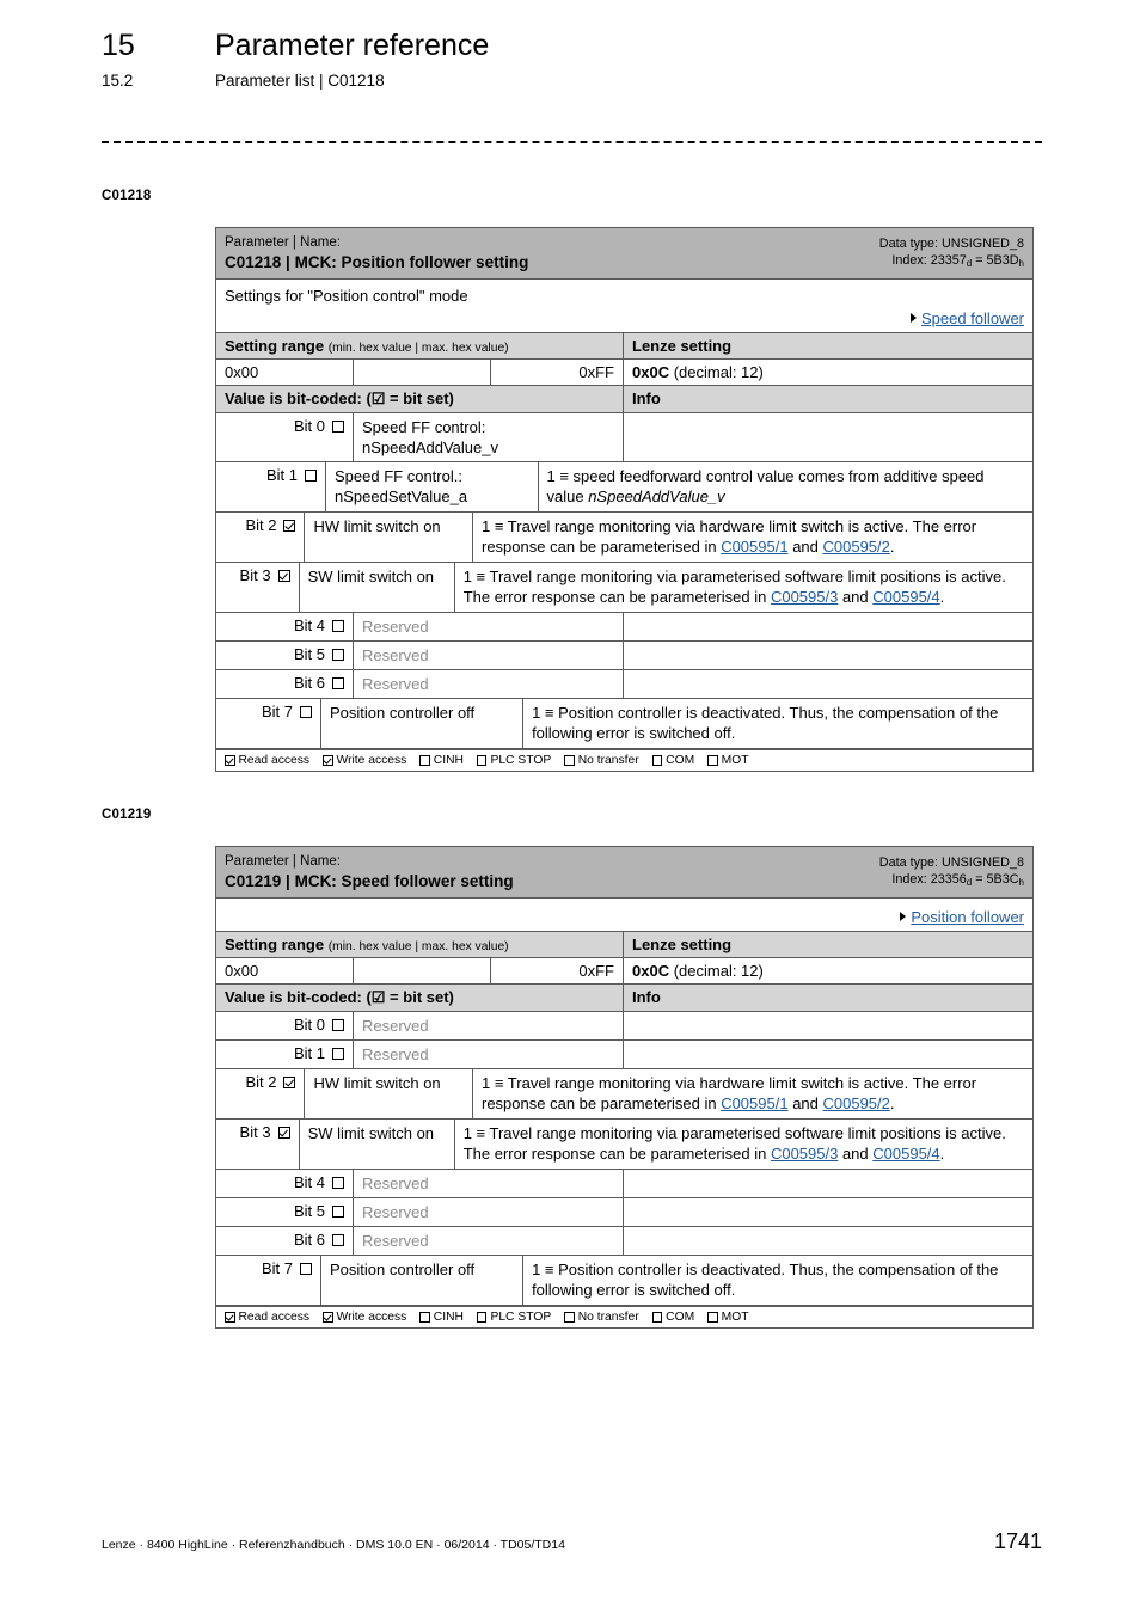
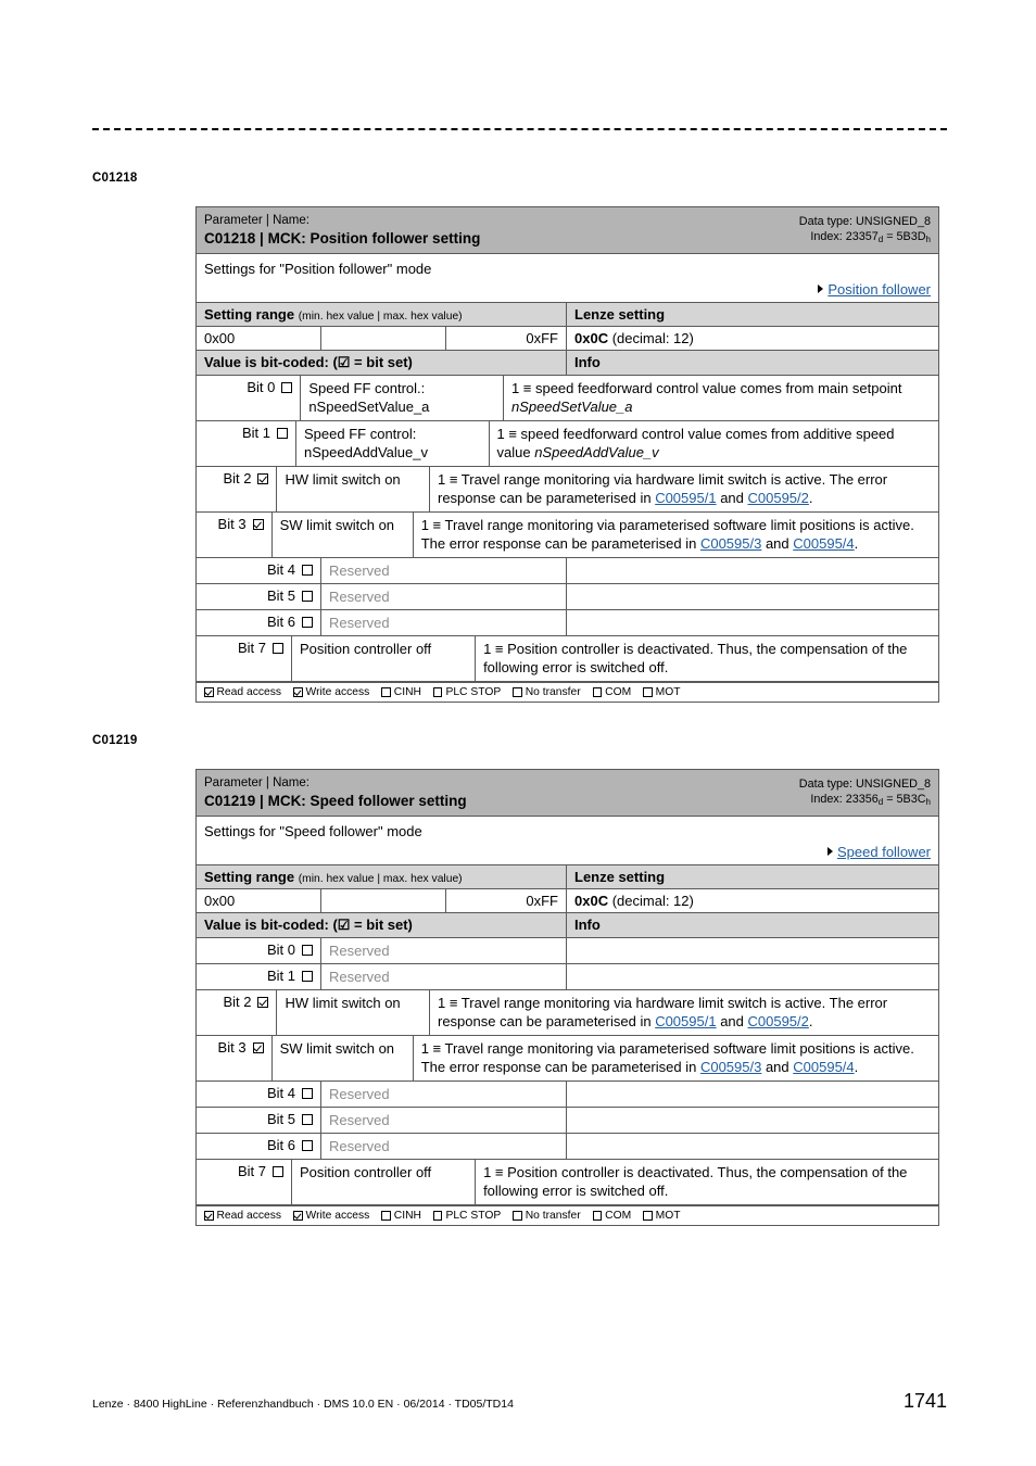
- 15
- Parameter reference
- 15.2
- Parameter list | C01218
  C01218
  C01219
  Parameter | Name:
  C01218 | MCK: Position follower setting
  Data type: UNSIGNED_8
  Index: 23357d = 5B3Dh
- Settings for "Position control" mode
+ Settings for "Position follower" mode
- Speed follower
+ Position follower
  Setting range (min. hex value | max. hex value)
  Lenze setting
  0x00
  0xFF
  0x0C (decimal: 12)
  Value is bit-coded: (☑ = bit set)
  Info
  Bit 0
- Speed FF control: nSpeedAddValue_v
+ Speed FF control.: nSpeedSetValue_a
+ 1 ≡ speed feedforward control value comes from main setpoint nSpeedSetValue_a
  Bit 1
- Speed FF control.: nSpeedSetValue_a
+ Speed FF control: nSpeedAddValue_v
  1 ≡ speed feedforward control value comes from additive speed value nSpeedAddValue_v
  Bit 2
  HW limit switch on
  1 ≡ Travel range monitoring via hardware limit switch is active. The error response can be parameterised in C00595/1 and C00595/2.
  Bit 3
  SW limit switch on
  1 ≡ Travel range monitoring via parameterised software limit positions is active. The error response can be parameterised in C00595/3 and C00595/4.
  Bit 4
  Reserved
  Bit 5
  Reserved
  Bit 6
  Reserved
  Bit 7
  Position controller off
  1 ≡ Position controller is deactivated. Thus, the compensation of the following error is switched off.
  Read access
  Write access
  CINH
  PLC STOP
  No transfer
  COM
  MOT
  Parameter | Name:
  C01219 | MCK: Speed follower setting
  Data type: UNSIGNED_8
  Index: 23356d = 5B3Ch
+ Settings for "Speed follower" mode
- Position follower
+ Speed follower
  Setting range (min. hex value | max. hex value)
  Lenze setting
  0x00
  0xFF
  0x0C (decimal: 12)
  Value is bit-coded: (☑ = bit set)
  Info
  Bit 0
  Reserved
  Bit 1
  Reserved
  Bit 2
  HW limit switch on
  1 ≡ Travel range monitoring via hardware limit switch is active. The error response can be parameterised in C00595/1 and C00595/2.
  Bit 3
  SW limit switch on
  1 ≡ Travel range monitoring via parameterised software limit positions is active. The error response can be parameterised in C00595/3 and C00595/4.
  Bit 4
  Reserved
  Bit 5
  Reserved
  Bit 6
  Reserved
  Bit 7
  Position controller off
  1 ≡ Position controller is deactivated. Thus, the compensation of the following error is switched off.
  Read access
  Write access
  CINH
  PLC STOP
  No transfer
  COM
  MOT
  Lenze · 8400 HighLine · Referenzhandbuch · DMS 10.0 EN · 06/2014 · TD05/TD14
  1741
